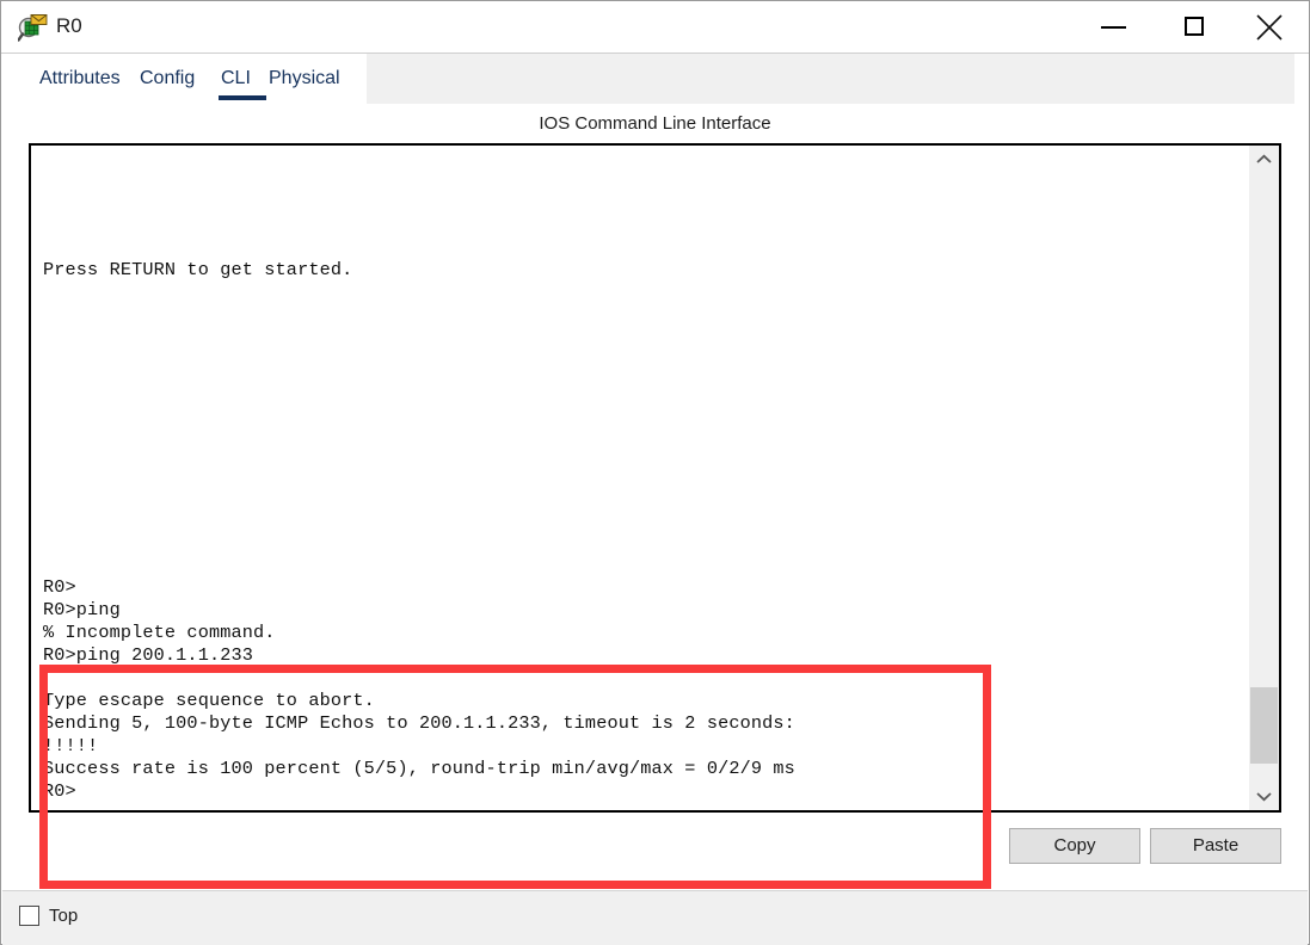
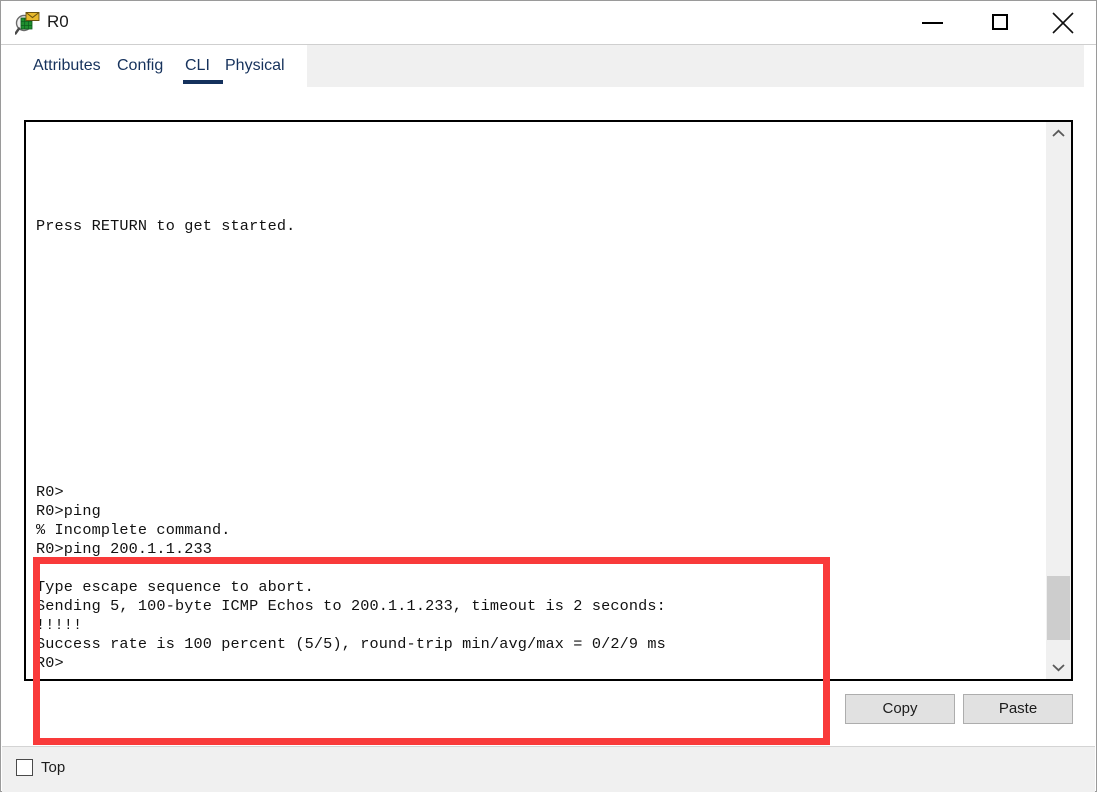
  R0
  Attributes
  Config
  CLI
  Physical
- IOS Command Line Interface
  Press RETURN to get started.
  R0>
  R0>ping
  % Incomplete command.
  R0>ping 200.1.1.233
  Type escape sequence to abort.
  Sending 5, 100-byte ICMP Echos to 200.1.1.233, timeout is 2 seconds:
  !!!!!
  Success rate is 100 percent (5/5), round-trip min/avg/max = 0/2/9 ms
  R0>
  Copy
  Paste
  Top
